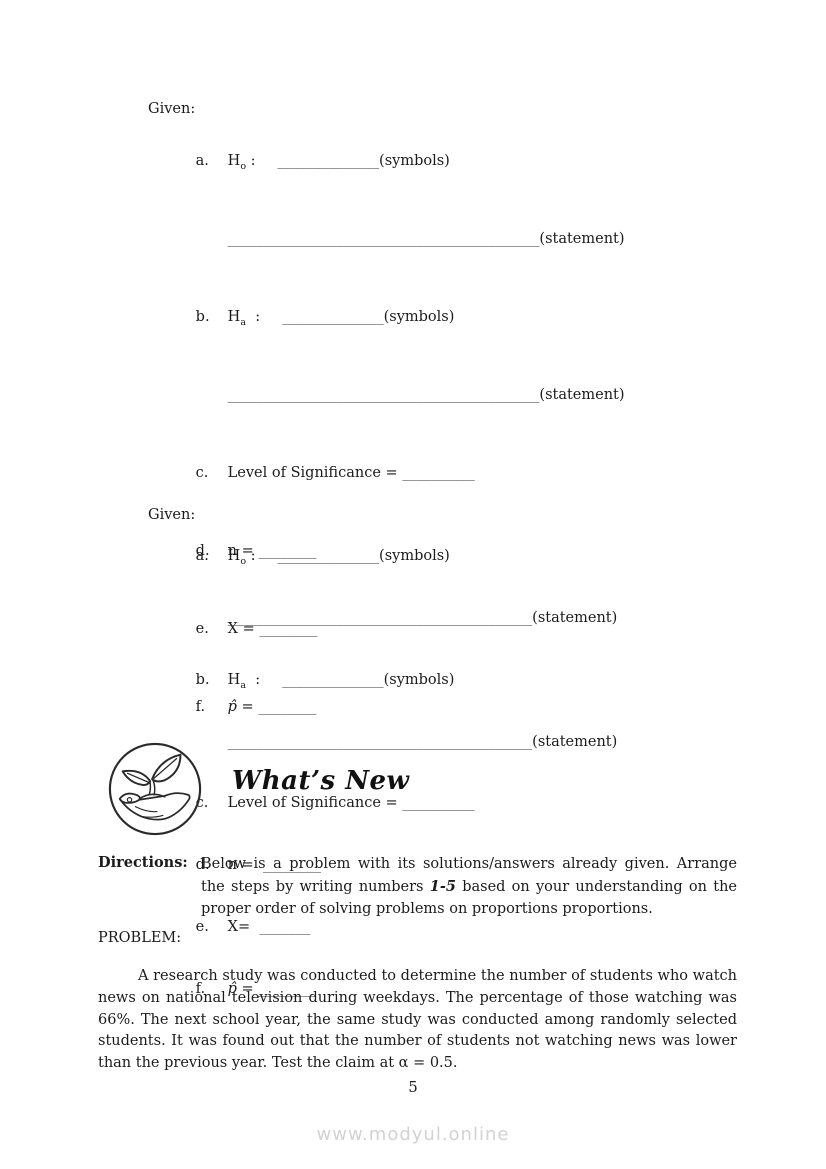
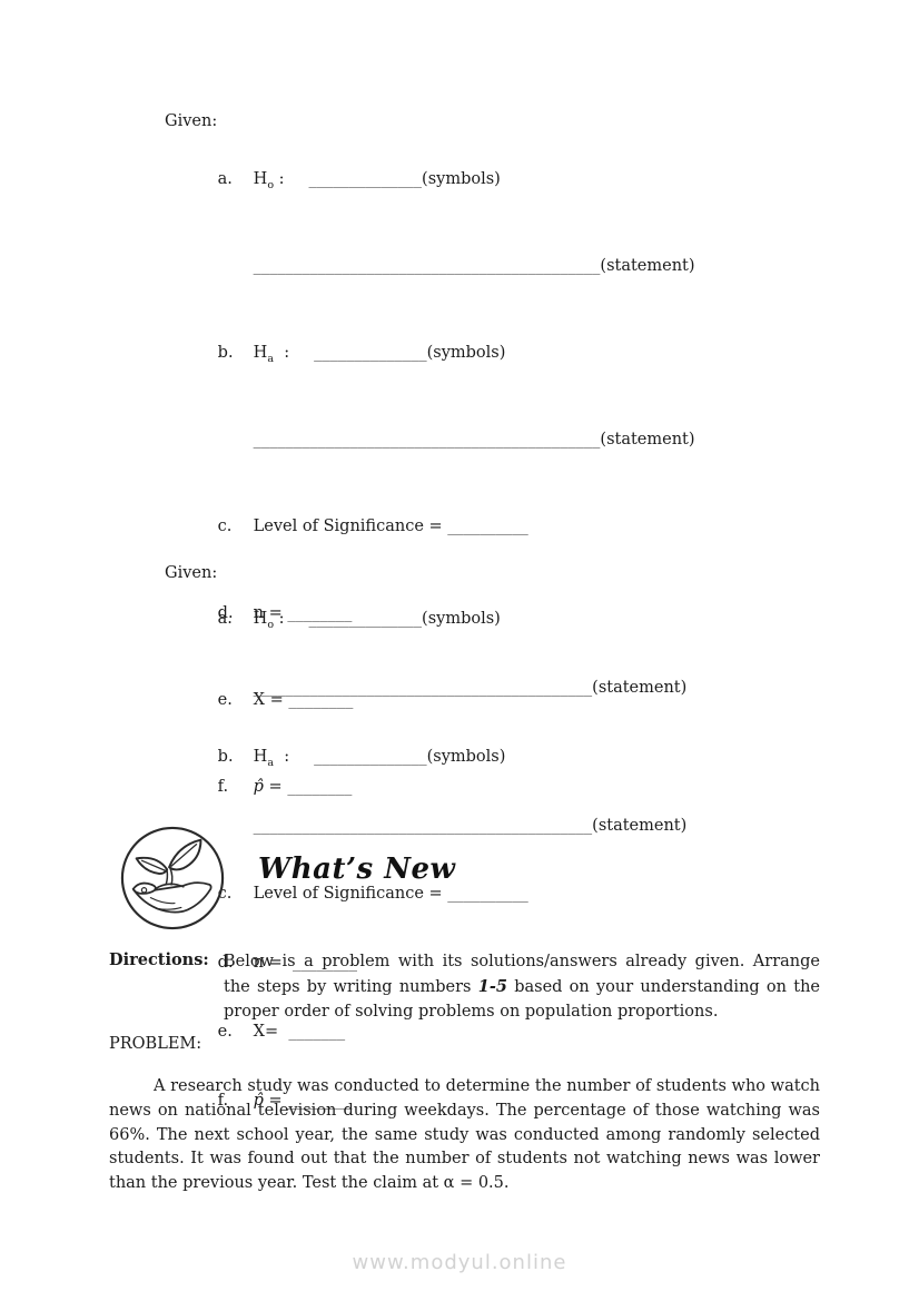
  Given:
  a. Ho : ______________(symbols)
  ___________________________________________(statement)
  b. Ha : ______________(symbols)
  ___________________________________________(statement)
  c. Level of Significance = __________
  d. n = ________
  e. X = ________
  f. p̂ = ________
  Given:
  a. Ho : ______________(symbols)
  __________________________________________(statement)
  b. Ha : ______________(symbols)
  __________________________________________(statement)
  c. Level of Significance = __________
  d. n = ________
  e. X= _______
  f. p̂ = ________
  What’s New
  Directions:
- Below is a problem with its solutions/answers already given. Arrange the steps by writing numbers 1-5 based on your understanding on the proper order of solving problems on proportions proportions.
+ Below is a problem with its solutions/answers already given. Arrange the steps by writing numbers 1-5 based on your understanding on the proper order of solving problems on population proportions.
  PROBLEM:
  A research study was conducted to determine the number of students who watch news on national television during weekdays. The percentage of those watching was 66%. The next school year, the same study was conducted among randomly selected students. It was found out that the number of students not watching news was lower than the previous year. Test the claim at α = 0.5.
- 5
  www.modyul.online
